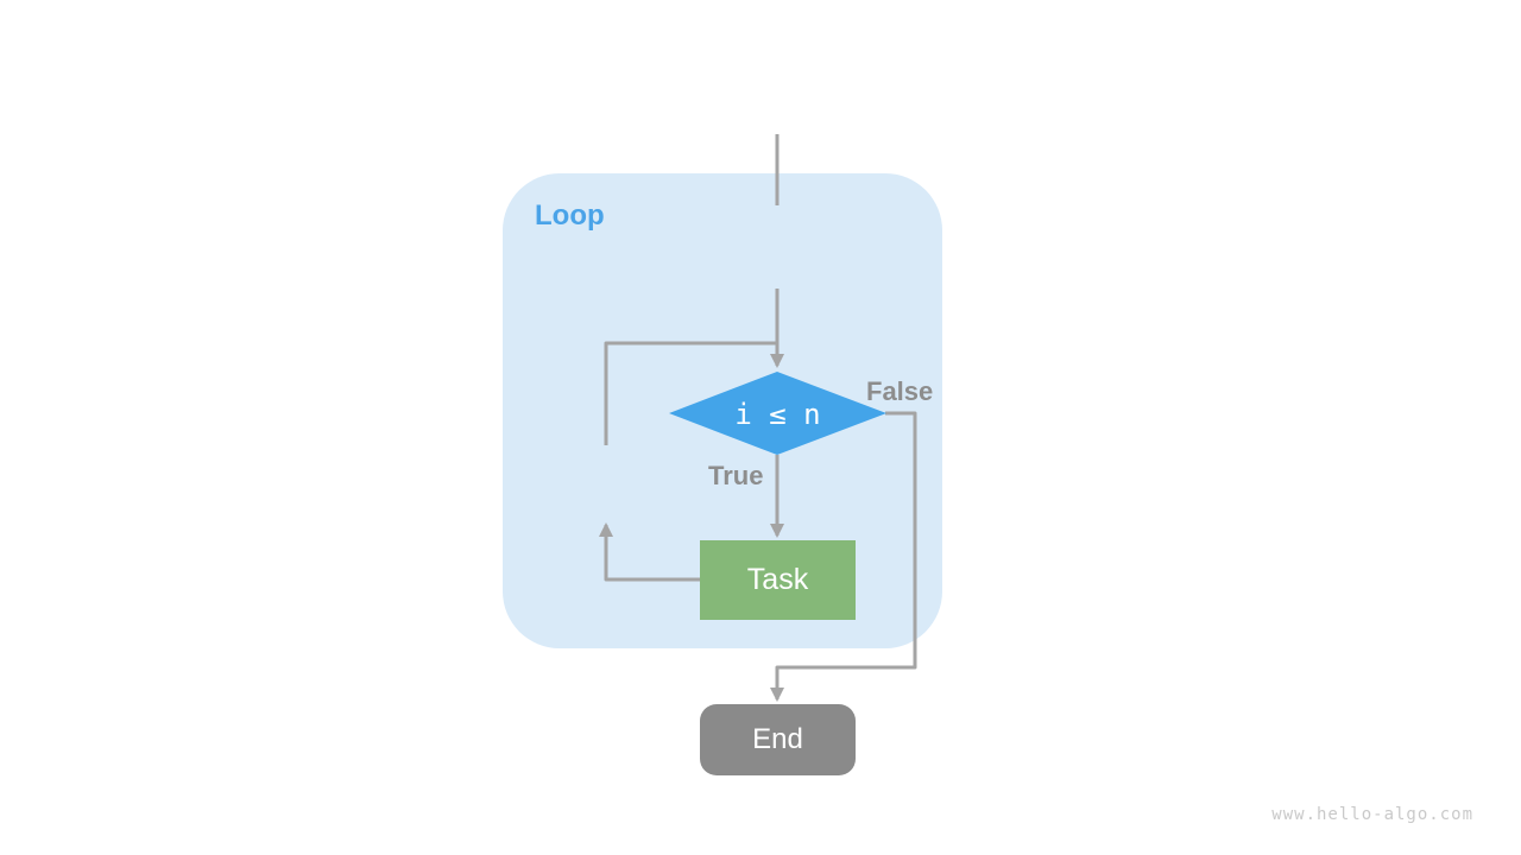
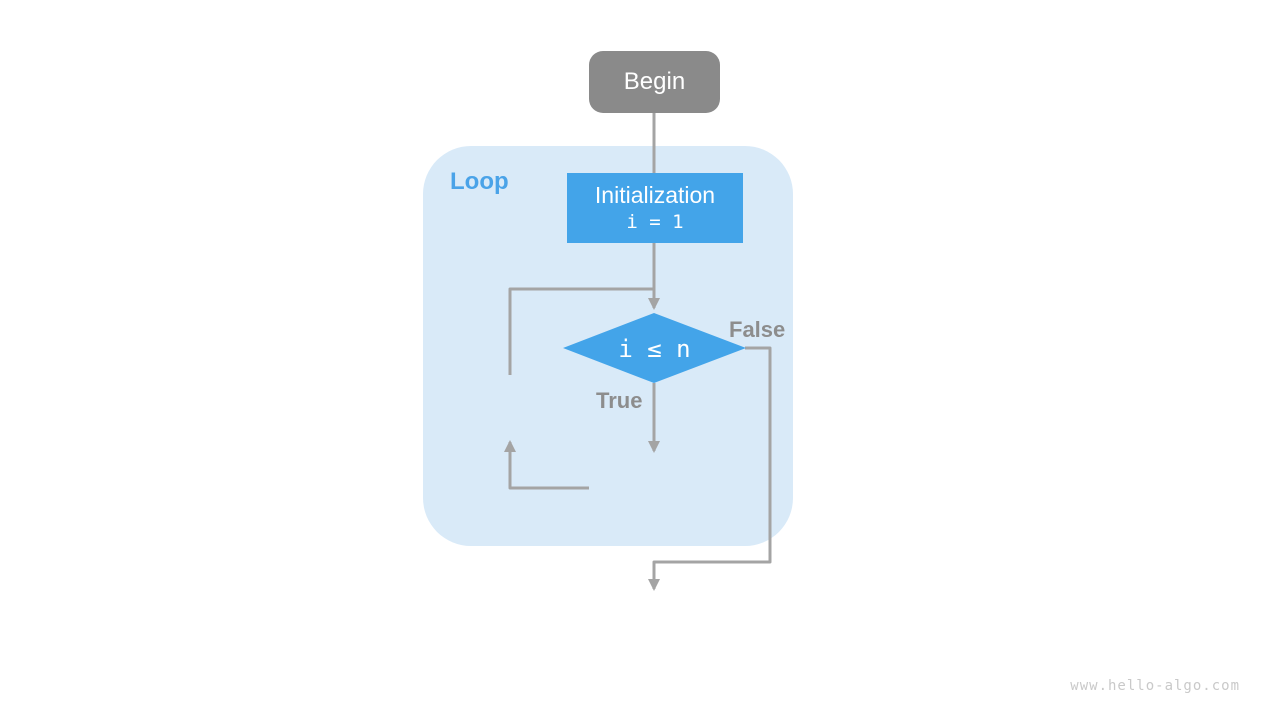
  Loop
+ Begin
+ Initialization
+ i = 1
  i ≤ n
  False
  True
- Task
- End
  www.hello-algo.com
